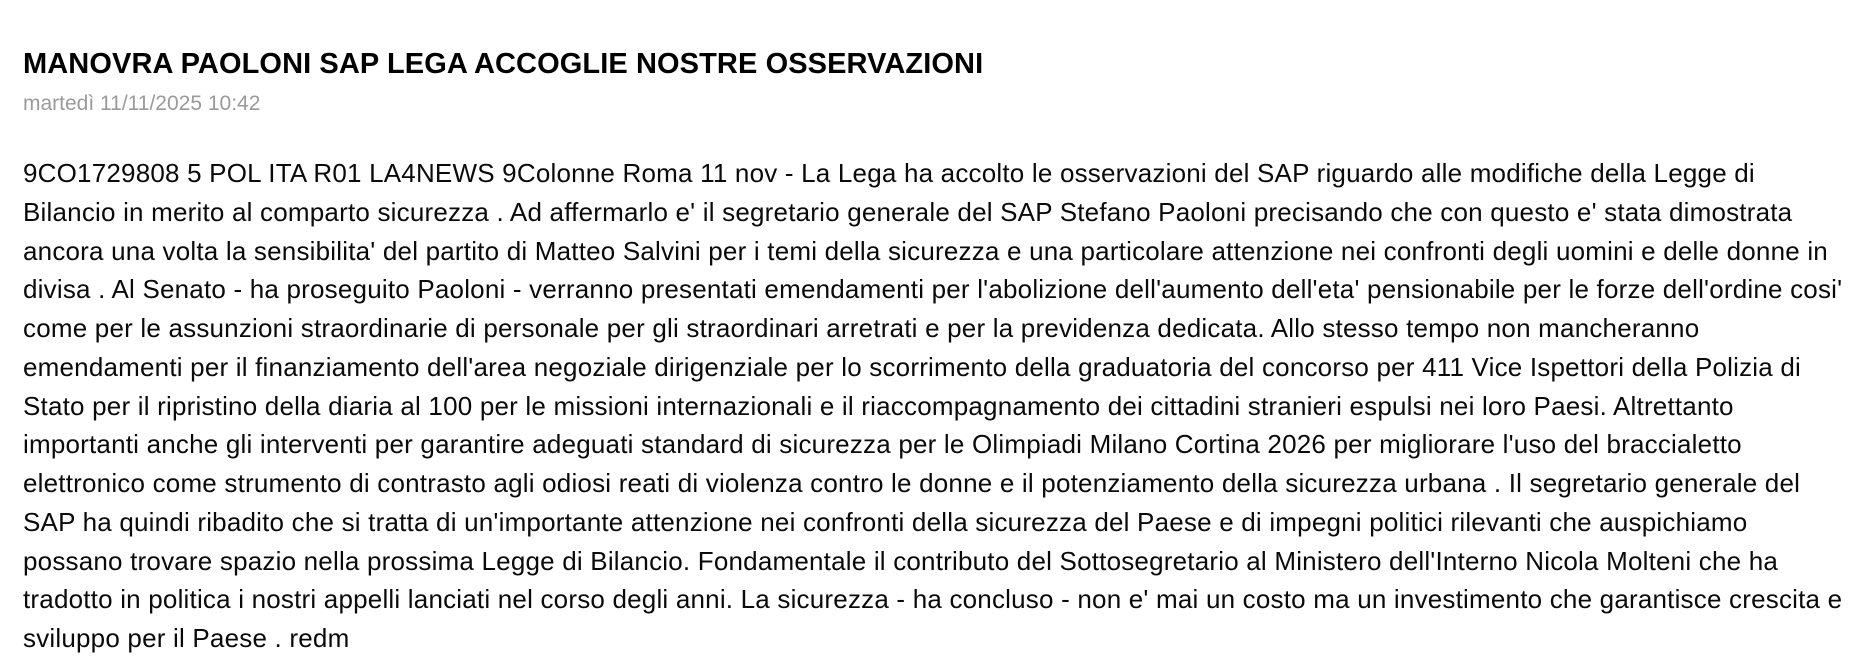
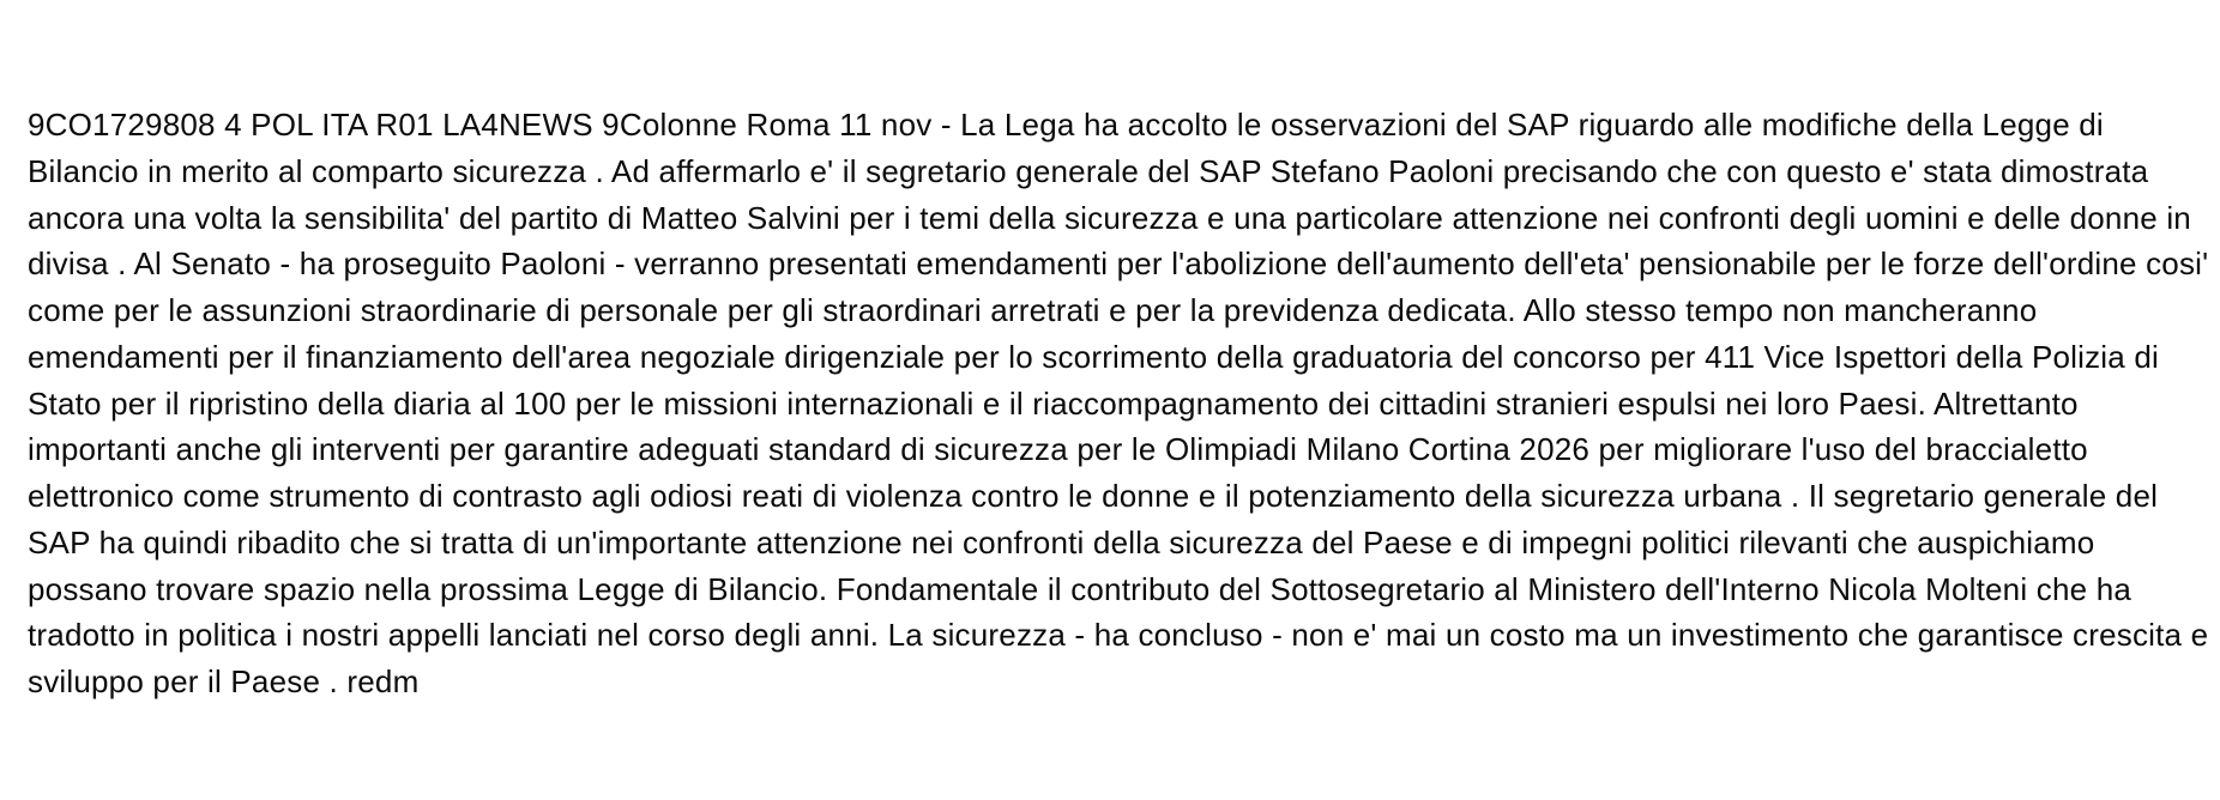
- MANOVRA PAOLONI SAP LEGA ACCOGLIE NOSTRE OSSERVAZIONI
- martedì 11/11/2025 10:42
- 9CO1729808 5 POL ITA R01 LA4NEWS 9Colonne Roma 11 nov - La Lega ha accolto le osservazioni del SAP riguardo alle modifiche della Legge di Bilancio in merito al comparto sicurezza . Ad affermarlo e' il segretario generale del SAP Stefano Paoloni precisando che con questo e' stata dimostrata ancora una volta la sensibilita' del partito di Matteo Salvini per i temi della sicurezza e una particolare attenzione nei confronti degli uomini e delle donne in divisa . Al Senato - ha proseguito Paoloni - verranno presentati emendamenti per l'abolizione dell'aumento dell'eta' pensionabile per le forze dell'ordine cosi' come per le assunzioni straordinarie di personale per gli straordinari arretrati e per la previdenza dedicata. Allo stesso tempo non mancheranno emendamenti per il finanziamento dell'area negoziale dirigenziale per lo scorrimento della graduatoria del concorso per 411 Vice Ispettori della Polizia di Stato per il ripristino della diaria al 100 per le missioni internazionali e il riaccompagnamento dei cittadini stranieri espulsi nei loro Paesi. Altrettanto importanti anche gli interventi per garantire adeguati standard di sicurezza per le Olimpiadi Milano Cortina 2026 per migliorare l'uso del braccialetto elettronico come strumento di contrasto agli odiosi reati di violenza contro le donne e il potenziamento della sicurezza urbana . Il segretario generale del SAP ha quindi ribadito che si tratta di un'importante attenzione nei confronti della sicurezza del Paese e di impegni politici rilevanti che auspichiamo possano trovare spazio nella prossima Legge di Bilancio. Fondamentale il contributo del Sottosegretario al Ministero dell'Interno Nicola Molteni che ha tradotto in politica i nostri appelli lanciati nel corso degli anni. La sicurezza - ha concluso - non e' mai un costo ma un investimento che garantisce crescita e sviluppo per il Paese . redm
+ 9CO1729808 4 POL ITA R01 LA4NEWS 9Colonne Roma 11 nov - La Lega ha accolto le osservazioni del SAP riguardo alle modifiche della Legge di Bilancio in merito al comparto sicurezza . Ad affermarlo e' il segretario generale del SAP Stefano Paoloni precisando che con questo e' stata dimostrata ancora una volta la sensibilita' del partito di Matteo Salvini per i temi della sicurezza e una particolare attenzione nei confronti degli uomini e delle donne in divisa . Al Senato - ha proseguito Paoloni - verranno presentati emendamenti per l'abolizione dell'aumento dell'eta' pensionabile per le forze dell'ordine cosi' come per le assunzioni straordinarie di personale per gli straordinari arretrati e per la previdenza dedicata. Allo stesso tempo non mancheranno emendamenti per il finanziamento dell'area negoziale dirigenziale per lo scorrimento della graduatoria del concorso per 411 Vice Ispettori della Polizia di Stato per il ripristino della diaria al 100 per le missioni internazionali e il riaccompagnamento dei cittadini stranieri espulsi nei loro Paesi. Altrettanto importanti anche gli interventi per garantire adeguati standard di sicurezza per le Olimpiadi Milano Cortina 2026 per migliorare l'uso del braccialetto elettronico come strumento di contrasto agli odiosi reati di violenza contro le donne e il potenziamento della sicurezza urbana . Il segretario generale del SAP ha quindi ribadito che si tratta di un'importante attenzione nei confronti della sicurezza del Paese e di impegni politici rilevanti che auspichiamo possano trovare spazio nella prossima Legge di Bilancio. Fondamentale il contributo del Sottosegretario al Ministero dell'Interno Nicola Molteni che ha tradotto in politica i nostri appelli lanciati nel corso degli anni. La sicurezza - ha concluso - non e' mai un costo ma un investimento che garantisce crescita e sviluppo per il Paese . redm
